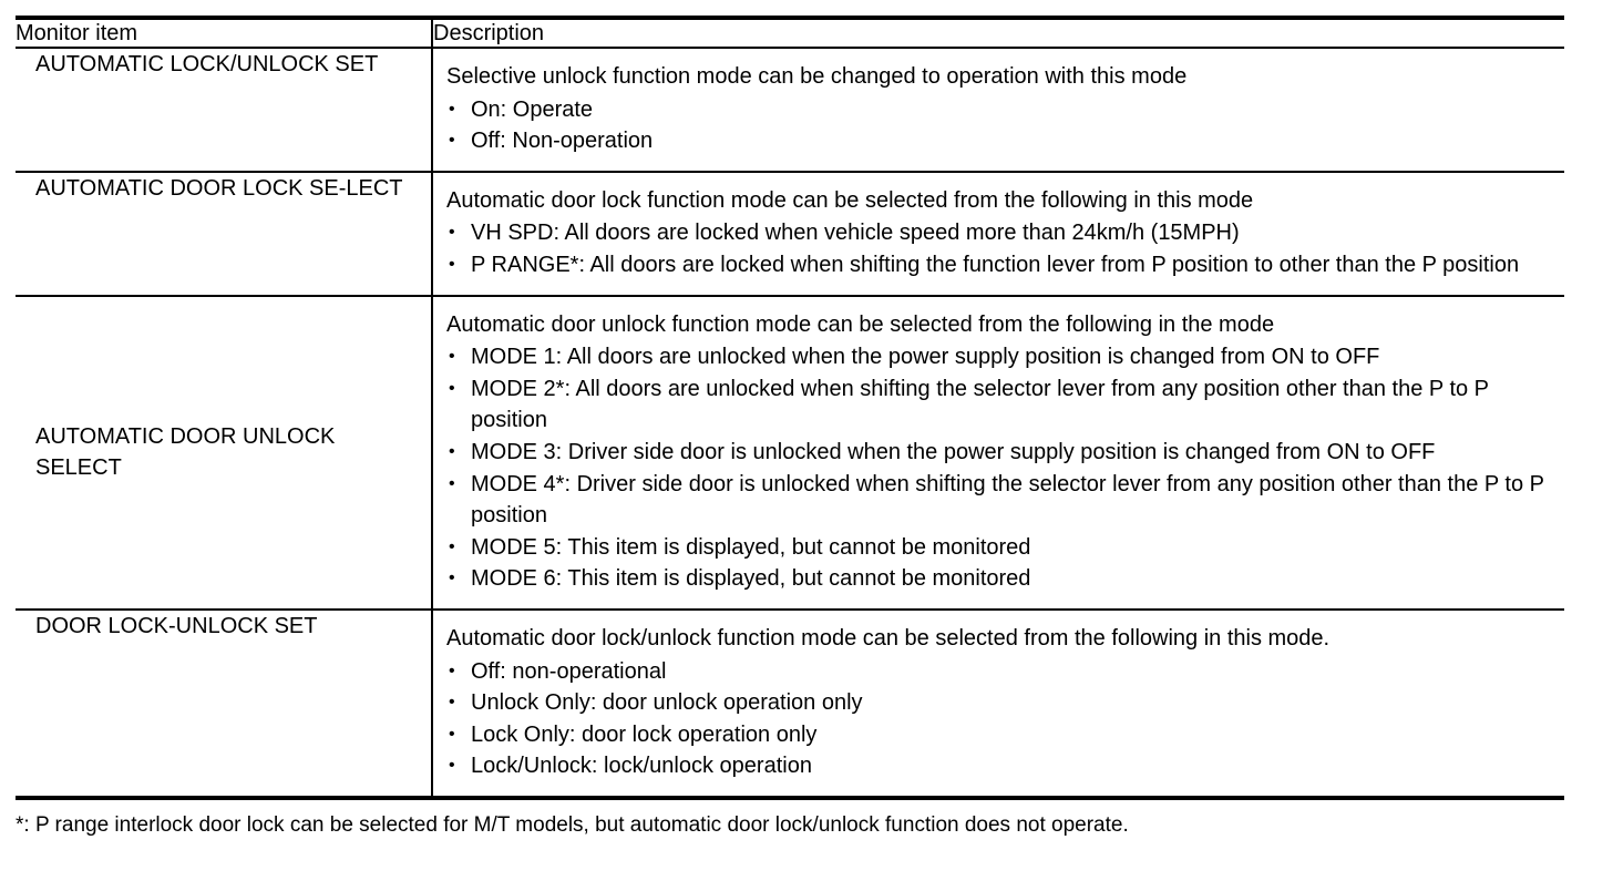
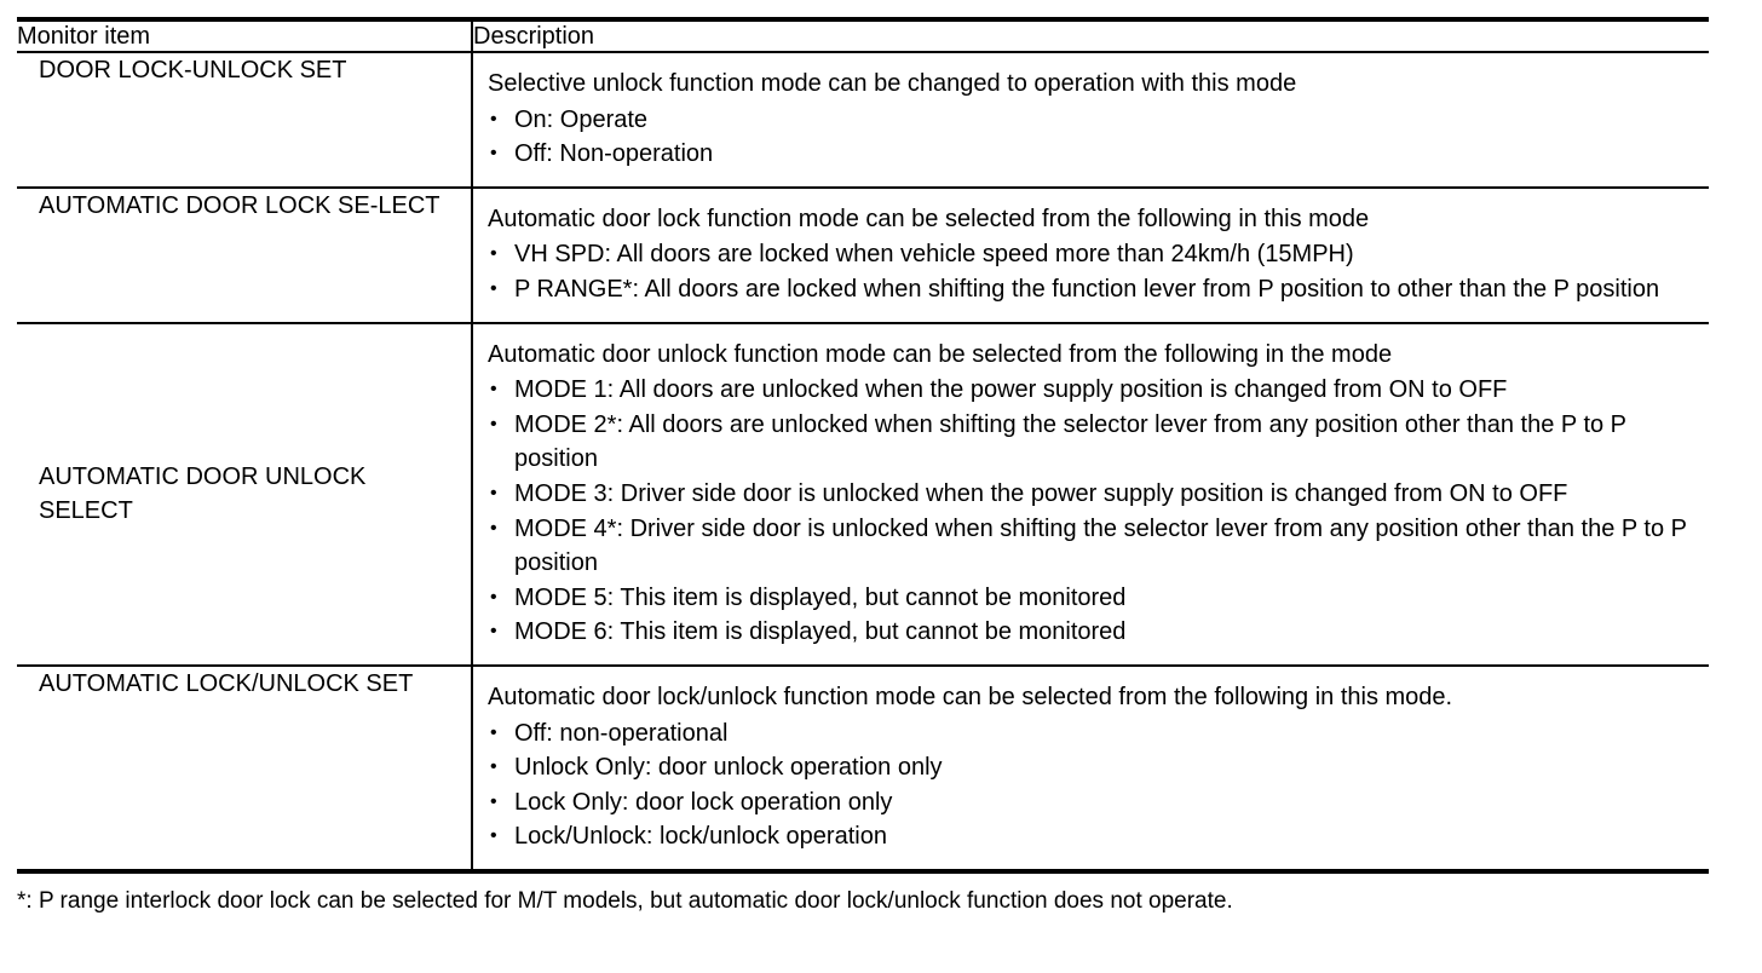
  Monitor item	Description
- AUTOMATIC LOCK/UNLOCK SET	Selective unlock function mode can be changed to operation with this mode On: Operate Off: Non-operation
+ DOOR LOCK-UNLOCK SET	Selective unlock function mode can be changed to operation with this mode On: Operate Off: Non-operation
  AUTOMATIC DOOR LOCK SE-LECT	Automatic door lock function mode can be selected from the following in this mode VH SPD: All doors are locked when vehicle speed more than 24km/h (15MPH) P RANGE*: All doors are locked when shifting the function lever from P position to other than the P position
  AUTOMATIC DOOR UNLOCK SELECT	Automatic door unlock function mode can be selected from the following in the mode MODE 1: All doors are unlocked when the power supply position is changed from ON to OFF MODE 2*: All doors are unlocked when shifting the selector lever from any position other than the P to P position MODE 3: Driver side door is unlocked when the power supply position is changed from ON to OFF MODE 4*: Driver side door is unlocked when shifting the selector lever from any position other than the P to P position MODE 5: This item is displayed, but cannot be monitored MODE 6: This item is displayed, but cannot be monitored
- DOOR LOCK-UNLOCK SET	Automatic door lock/unlock function mode can be selected from the following in this mode. Off: non-operational Unlock Only: door unlock operation only Lock Only: door lock operation only Lock/Unlock: lock/unlock operation
+ AUTOMATIC LOCK/UNLOCK SET	Automatic door lock/unlock function mode can be selected from the following in this mode. Off: non-operational Unlock Only: door unlock operation only Lock Only: door lock operation only Lock/Unlock: lock/unlock operation
  *: P range interlock door lock can be selected for M/T models, but automatic door lock/unlock function does not operate.
